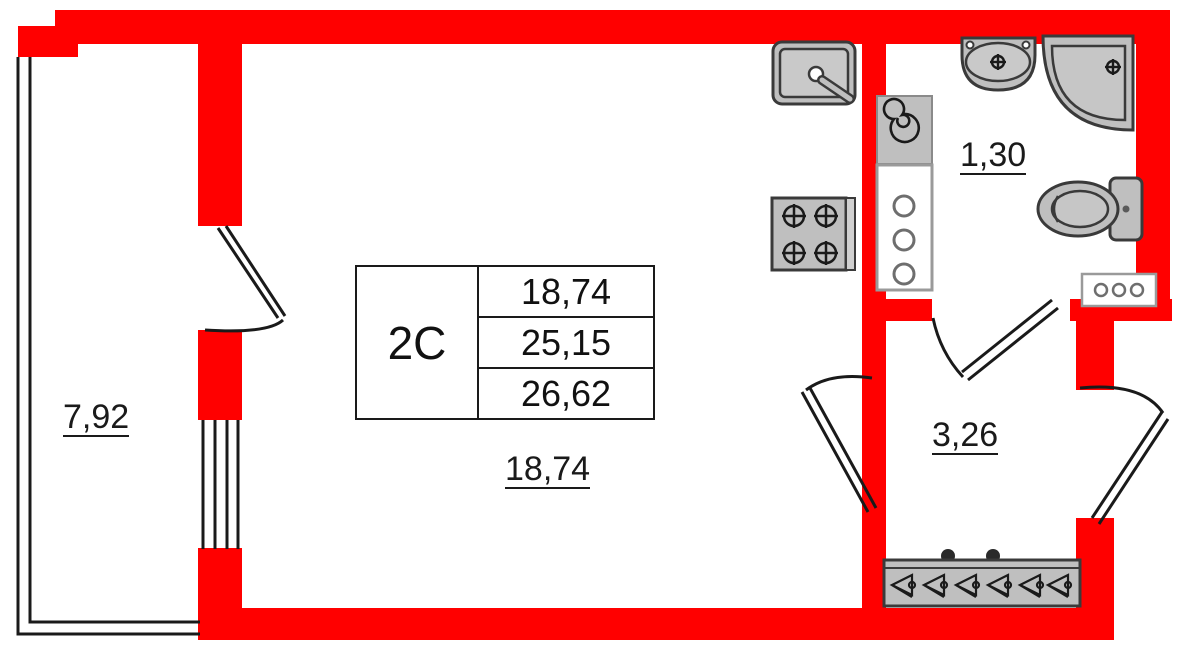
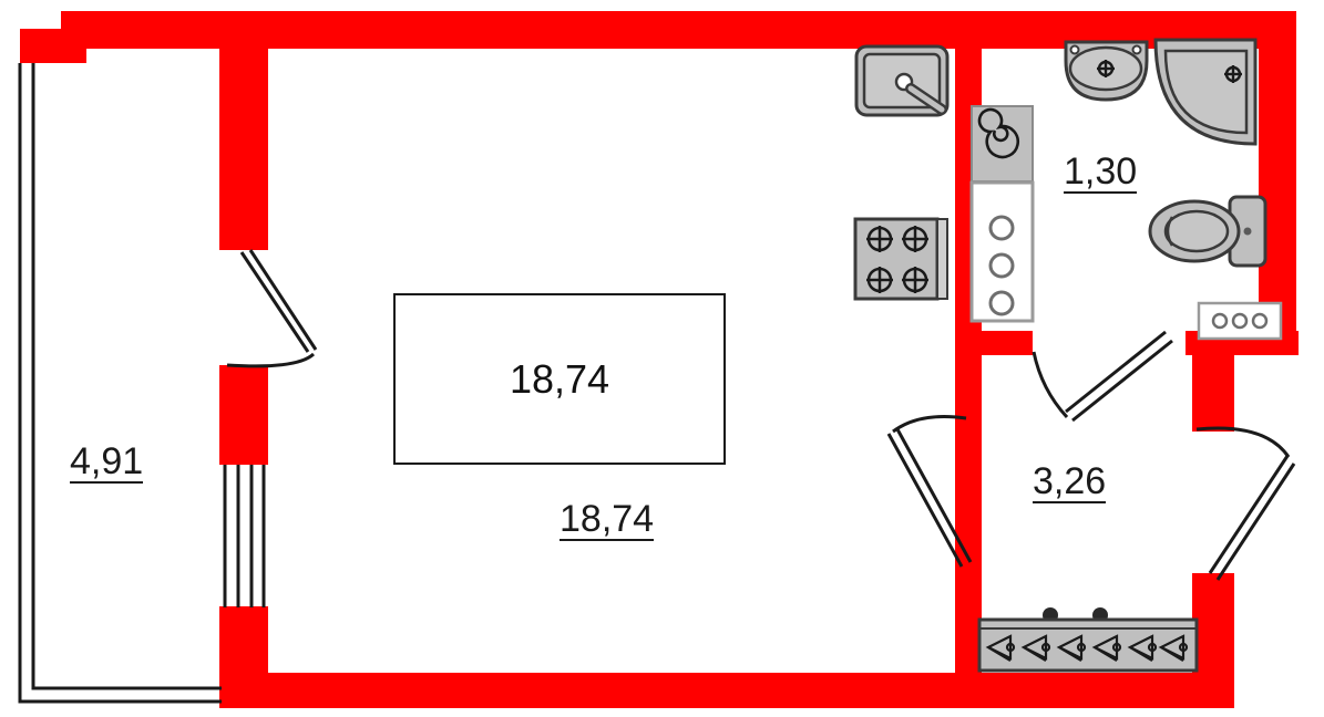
- 7,92
+ 4,91
  1,30
  3,26
- 2C
  18,74
- 25,15
- 26,62
  18,74
